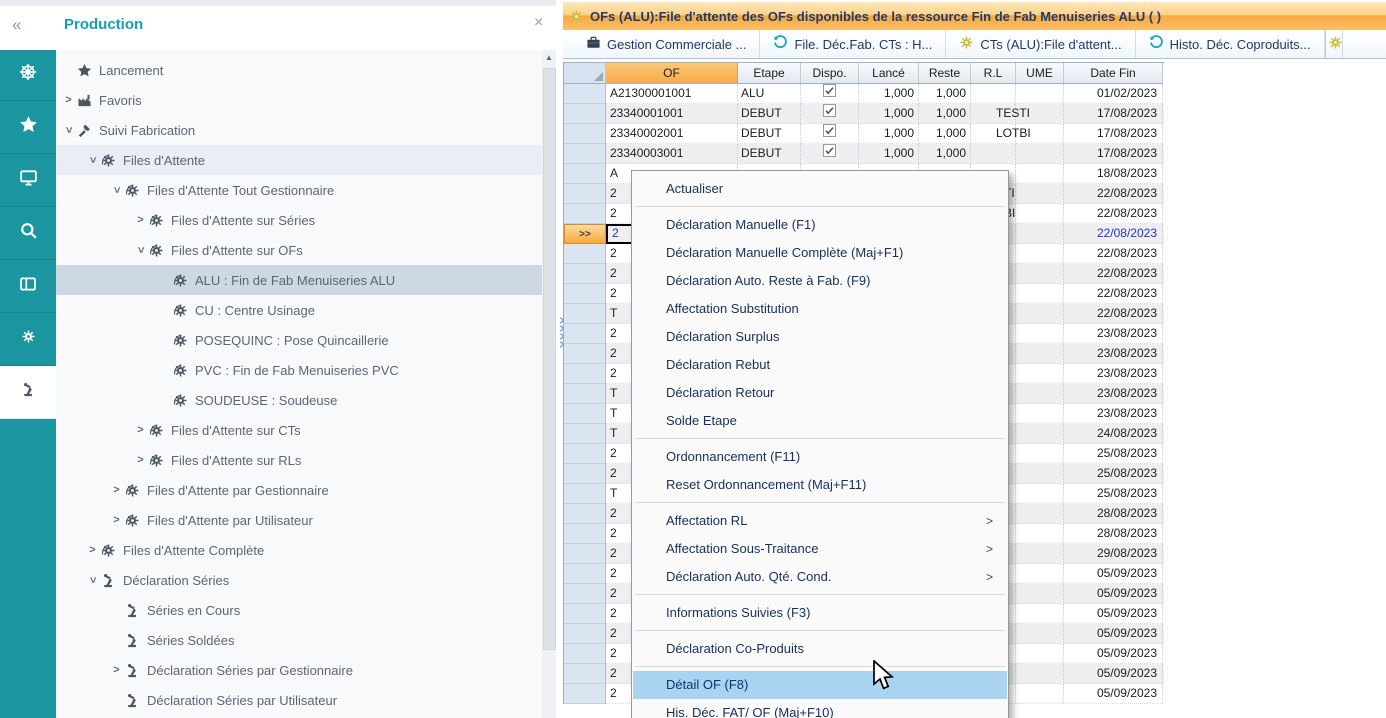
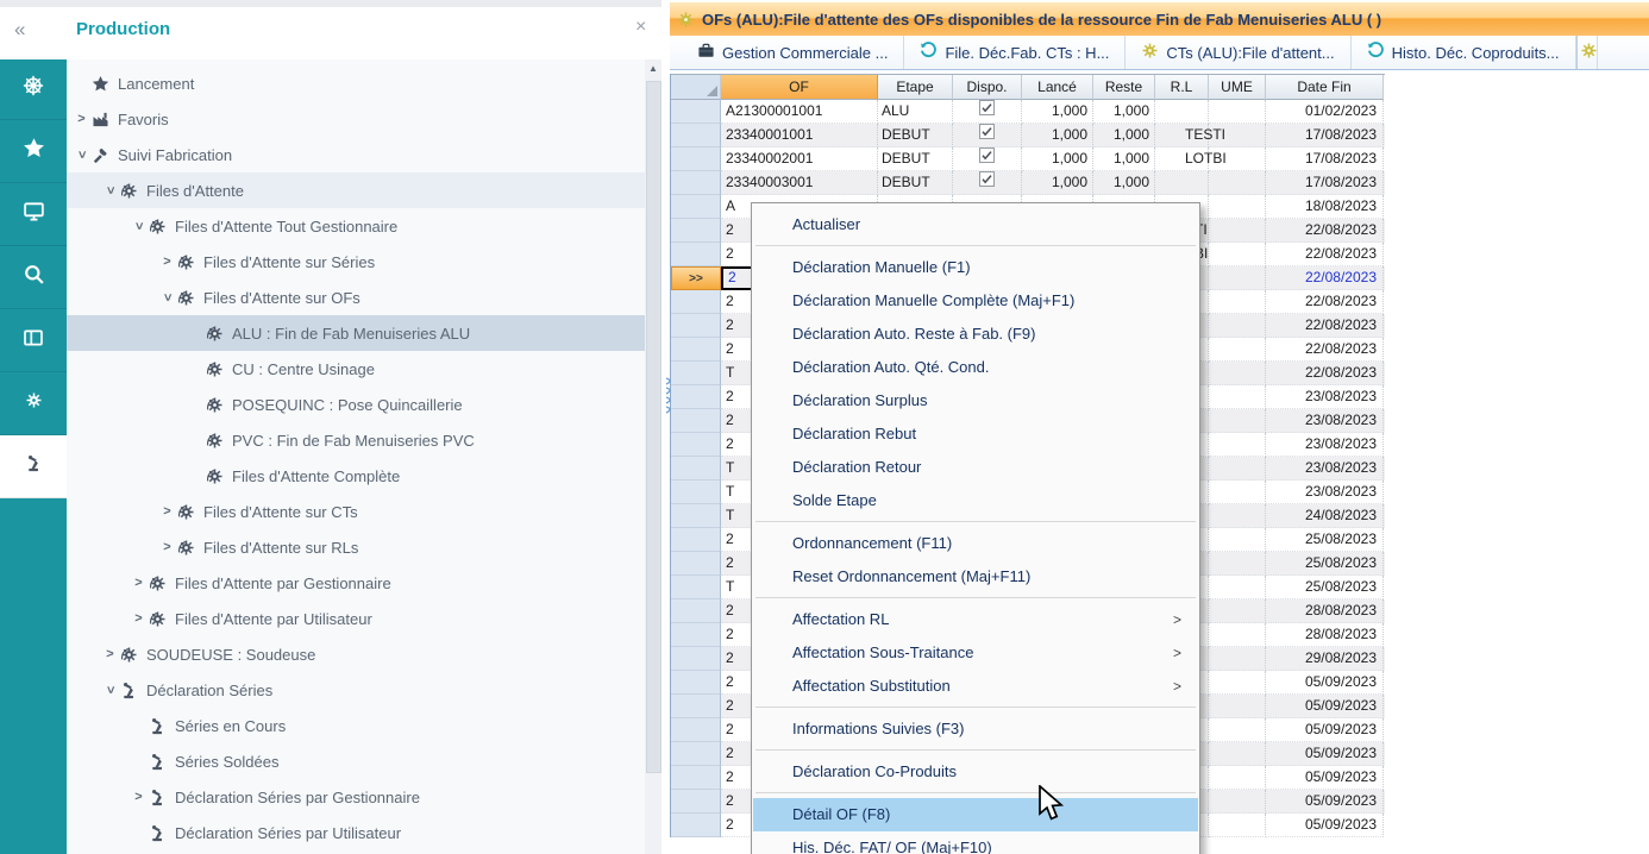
  «
  Production
  ×
  Lancement
  >
  Favoris
  Suivi Fabrication
  Files d'Attente
  Files d'Attente Tout Gestionnaire
  >
  Files d'Attente sur Séries
  Files d'Attente sur OFs
  ALU : Fin de Fab Menuiseries ALU
  CU : Centre Usinage
  POSEQUINC : Pose Quincaillerie
  PVC : Fin de Fab Menuiseries PVC
- SOUDEUSE : Soudeuse
+ Files d'Attente Complète
  >
  Files d'Attente sur CTs
  >
  Files d'Attente sur RLs
  >
  Files d'Attente par Gestionnaire
  >
  Files d'Attente par Utilisateur
  >
- Files d'Attente Complète
+ SOUDEUSE : Soudeuse
  Déclaration Séries
  Séries en Cours
  Séries Soldées
  >
  Déclaration Séries par Gestionnaire
  Déclaration Séries par Utilisateur
  OFs (ALU):File d'attente des OFs disponibles de la ressource Fin de Fab Menuiseries ALU ( )
  Gestion Commerciale ...
  File. Déc.Fab. CTs : H...
  CTs (ALU):File d'attent...
  Histo. Déc. Coproduits...
  OF
  Etape
  Dispo.
  Lancé
  Reste
  R.L
  UME
  Date Fin
  A21300001001
  ALU
  1,000
  1,000
  01/02/2023
  23340001001
  DEBUT
  1,000
  1,000
  TESTI
  17/08/2023
  23340002001
  DEBUT
  1,000
  1,000
  LOTBI
  17/08/2023
  23340003001
  DEBUT
  1,000
  1,000
  17/08/2023
  A
  18/08/2023
  2
  22/08/2023
  2
  22/08/2023
  >>
  2
  22/08/2023
  2
  22/08/2023
  2
  22/08/2023
  2
  22/08/2023
  T
  22/08/2023
  2
  23/08/2023
  2
  23/08/2023
  2
  23/08/2023
  T
  23/08/2023
  T
  23/08/2023
  T
  24/08/2023
  2
  25/08/2023
  2
  25/08/2023
  T
  25/08/2023
  2
  28/08/2023
  2
  28/08/2023
  2
  29/08/2023
  2
  05/09/2023
  2
  05/09/2023
  2
  05/09/2023
  2
  05/09/2023
  2
  05/09/2023
  2
  05/09/2023
  2
  05/09/2023
  Actualiser
  Déclaration Manuelle (F1)
  Déclaration Manuelle Complète (Maj+F1)
  Déclaration Auto. Reste à Fab. (F9)
- Affectation Substitution
+ Déclaration Auto. Qté. Cond.
  Déclaration Surplus
  Déclaration Rebut
  Déclaration Retour
  Solde Etape
  Ordonnancement (F11)
  Reset Ordonnancement (Maj+F11)
  Affectation RL
  >
  Affectation Sous-Traitance
  >
- Déclaration Auto. Qté. Cond.
+ Affectation Substitution
  >
  Informations Suivies (F3)
  Déclaration Co-Produits
  Détail OF (F8)
  His. Déc. FAT/ OF (Maj+F10)
